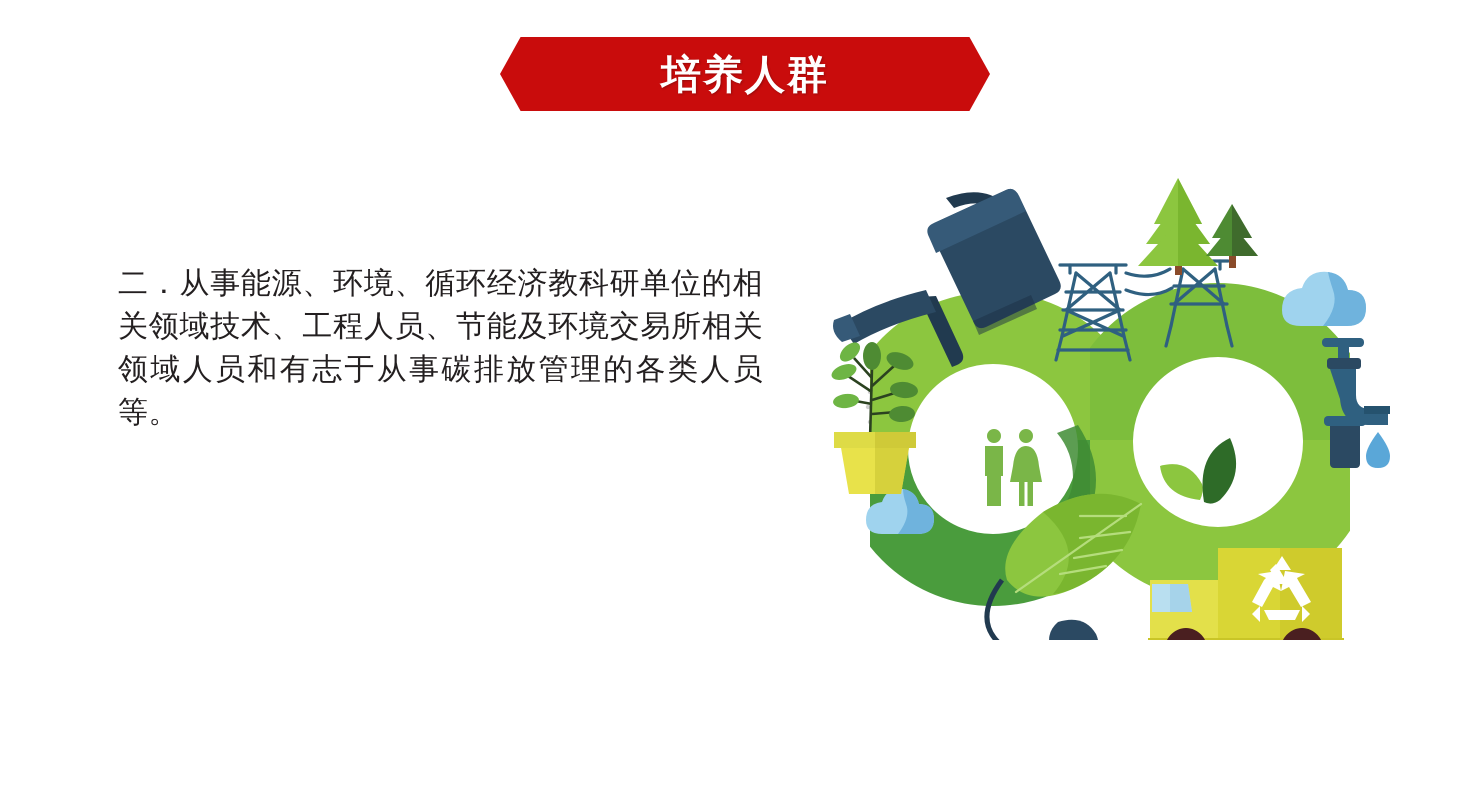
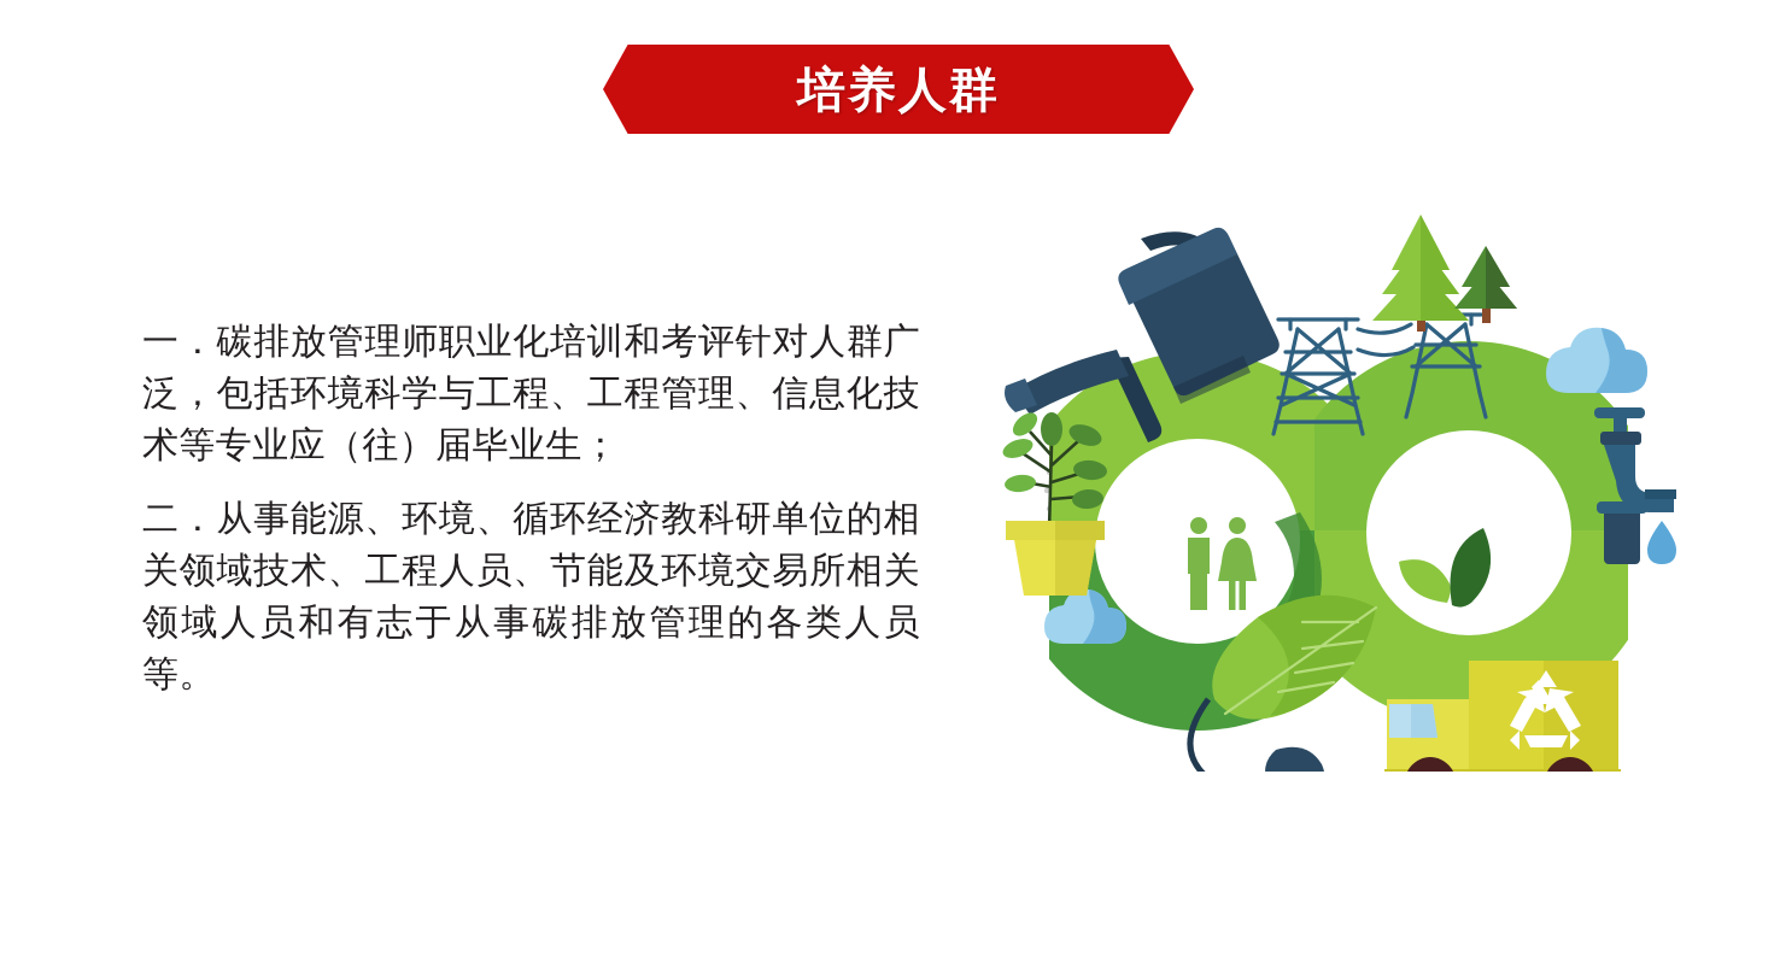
  培养人群
+ 一．碳排放管理师职业化培训和考评针对人群广泛，包括环境科学与工程、工程管理、信息化技术等专业应（往）届毕业生；
  二．从事能源、环境、循环经济教科研单位的相关领域技术、工程人员、节能及环境交易所相关领域人员和有志于从事碳排放管理的各类人员等。
